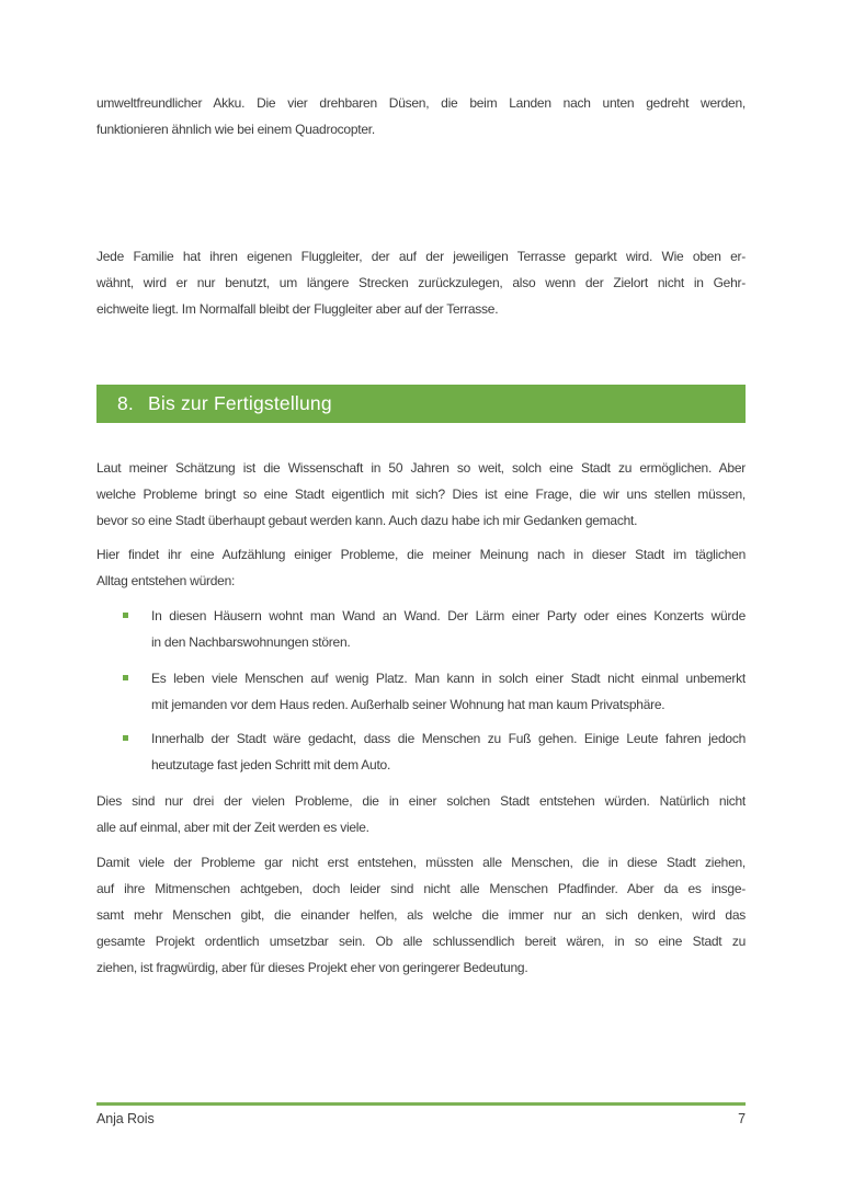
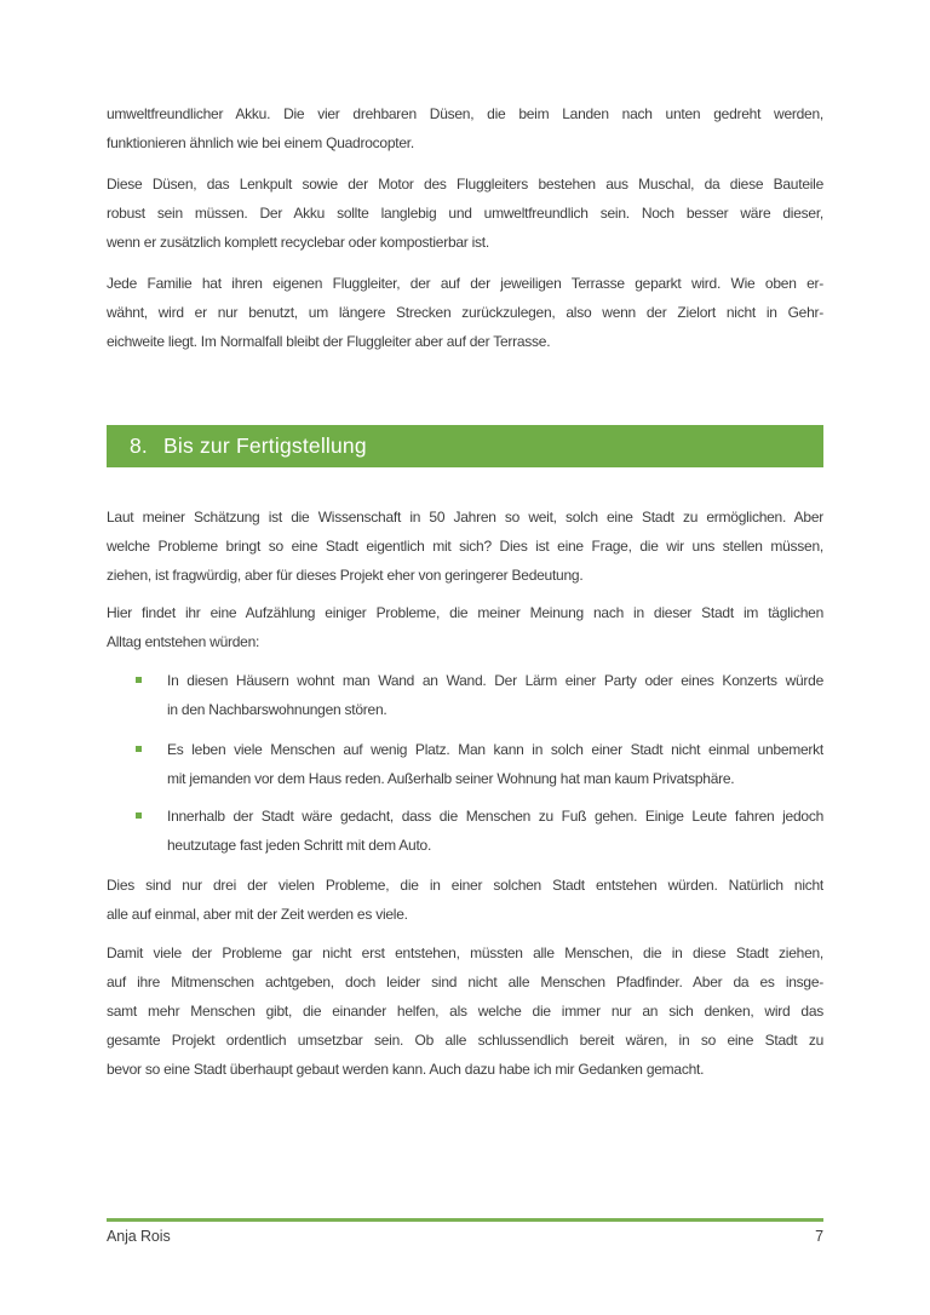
  umweltfreundlicher Akku. Die vier drehbaren Düsen, die beim Landen nach unten gedreht werden,
  funktionieren ähnlich wie bei einem Quadrocopter.
+ Diese Düsen, das Lenkpult sowie der Motor des Fluggleiters bestehen aus Muschal, da diese Bauteile
+ robust sein müssen. Der Akku sollte langlebig und umweltfreundlich sein. Noch besser wäre dieser,
+ wenn er zusätzlich komplett recyclebar oder kompostierbar ist.
  Jede Familie hat ihren eigenen Fluggleiter, der auf der jeweiligen Terrasse geparkt wird. Wie oben er-
  wähnt, wird er nur benutzt, um längere Strecken zurückzulegen, also wenn der Zielort nicht in Gehr-
  eichweite liegt. Im Normalfall bleibt der Fluggleiter aber auf der Terrasse.
  8. Bis zur Fertigstellung
  Laut meiner Schätzung ist die Wissenschaft in 50 Jahren so weit, solch eine Stadt zu ermöglichen. Aber
  welche Probleme bringt so eine Stadt eigentlich mit sich? Dies ist eine Frage, die wir uns stellen müssen,
- bevor so eine Stadt überhaupt gebaut werden kann. Auch dazu habe ich mir Gedanken gemacht.
+ ziehen, ist fragwürdig, aber für dieses Projekt eher von geringerer Bedeutung.
  Hier findet ihr eine Aufzählung einiger Probleme, die meiner Meinung nach in dieser Stadt im täglichen
  Alltag entstehen würden:
  In diesen Häusern wohnt man Wand an Wand. Der Lärm einer Party oder eines Konzerts würde
  in den Nachbarswohnungen stören.
  Es leben viele Menschen auf wenig Platz. Man kann in solch einer Stadt nicht einmal unbemerkt
  mit jemanden vor dem Haus reden. Außerhalb seiner Wohnung hat man kaum Privatsphäre.
  Innerhalb der Stadt wäre gedacht, dass die Menschen zu Fuß gehen. Einige Leute fahren jedoch
  heutzutage fast jeden Schritt mit dem Auto.
  Dies sind nur drei der vielen Probleme, die in einer solchen Stadt entstehen würden. Natürlich nicht
  alle auf einmal, aber mit der Zeit werden es viele.
  Damit viele der Probleme gar nicht erst entstehen, müssten alle Menschen, die in diese Stadt ziehen,
  auf ihre Mitmenschen achtgeben, doch leider sind nicht alle Menschen Pfadfinder. Aber da es insge-
  samt mehr Menschen gibt, die einander helfen, als welche die immer nur an sich denken, wird das
  gesamte Projekt ordentlich umsetzbar sein. Ob alle schlussendlich bereit wären, in so eine Stadt zu
- ziehen, ist fragwürdig, aber für dieses Projekt eher von geringerer Bedeutung.
+ bevor so eine Stadt überhaupt gebaut werden kann. Auch dazu habe ich mir Gedanken gemacht.
  Anja Rois
  7
